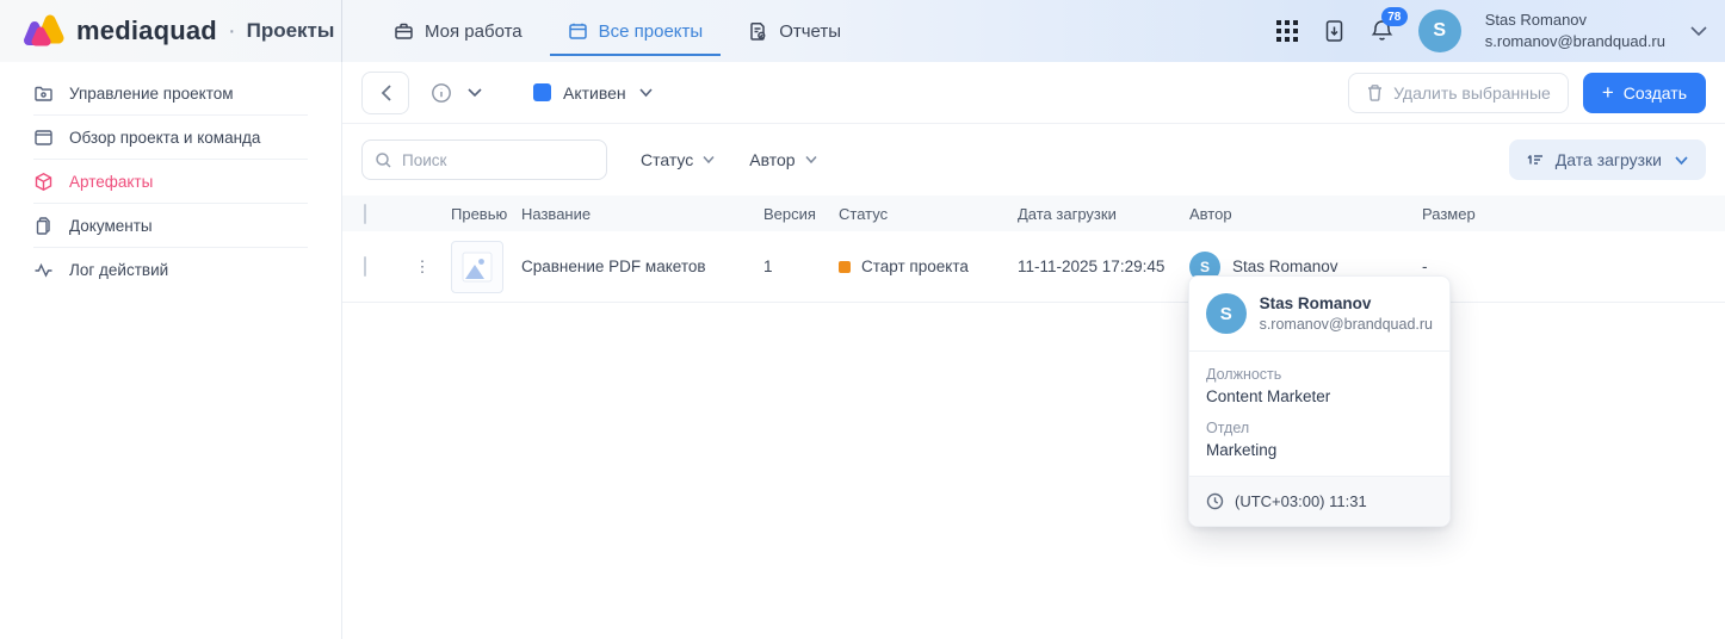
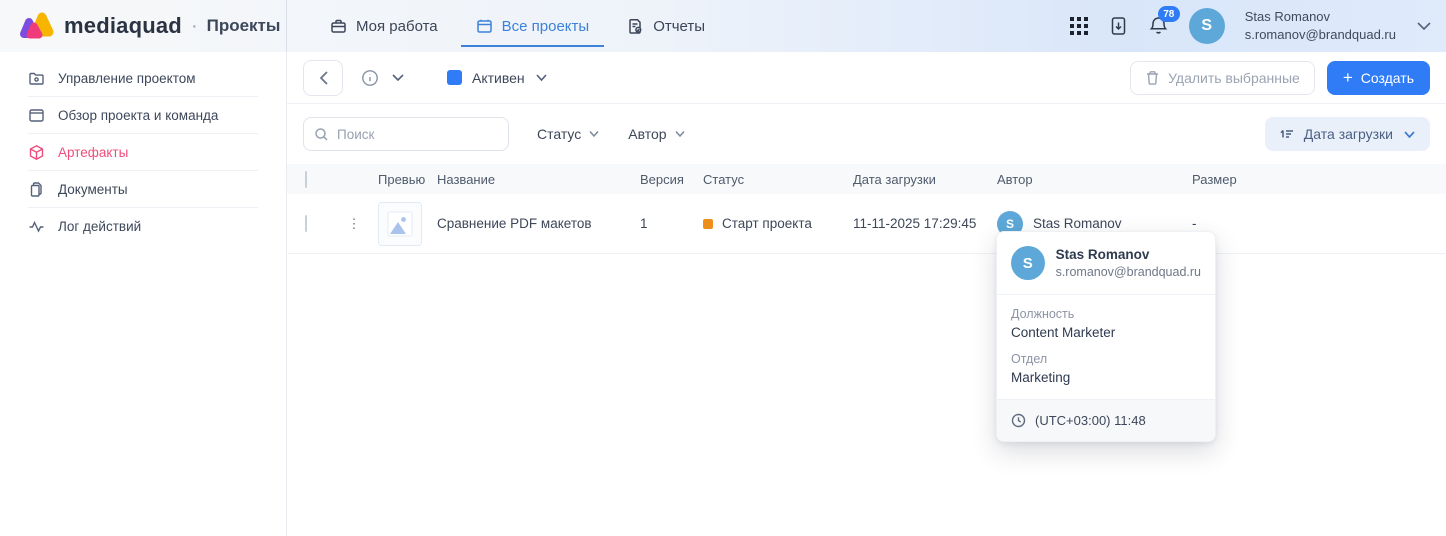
  mediaquad
  ·
  Проекты
  Моя работа
  Все проекты
  Отчеты
  78
  S
  Stas Romanov
  s.romanov@brandquad.ru
  Управление проектом
  Обзор проекта и команда
  Артефакты
  Документы
  Лог действий
  Активен
  Удалить выбранные
  +
  Создать
  Поиск
  Статус
  Автор
  Дата загрузки
  Превью
  Название
  Версия
  Статус
  Дата загрузки
  Автор
  Размер
  ⋮
  Сравнение PDF макетов
  1
  Старт проекта
  11-11-2025 17:29:45
  S
  Stas Romanov
  -
  S
  Stas Romanov
  s.romanov@brandquad.ru
  Должность
  Content Marketer
  Отдел
  Marketing
- (UTC+03:00) 11:31
+ (UTC+03:00) 11:48
